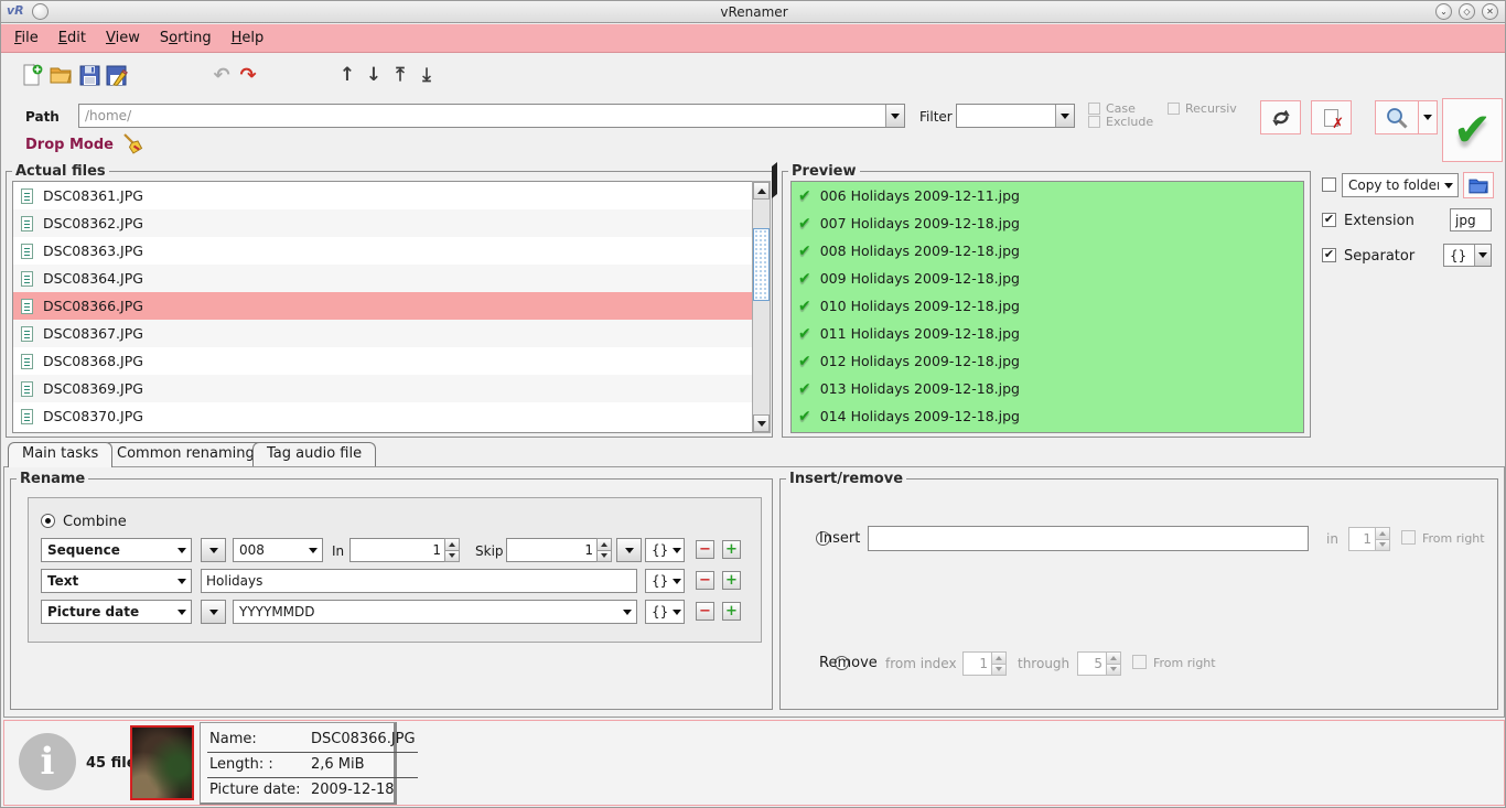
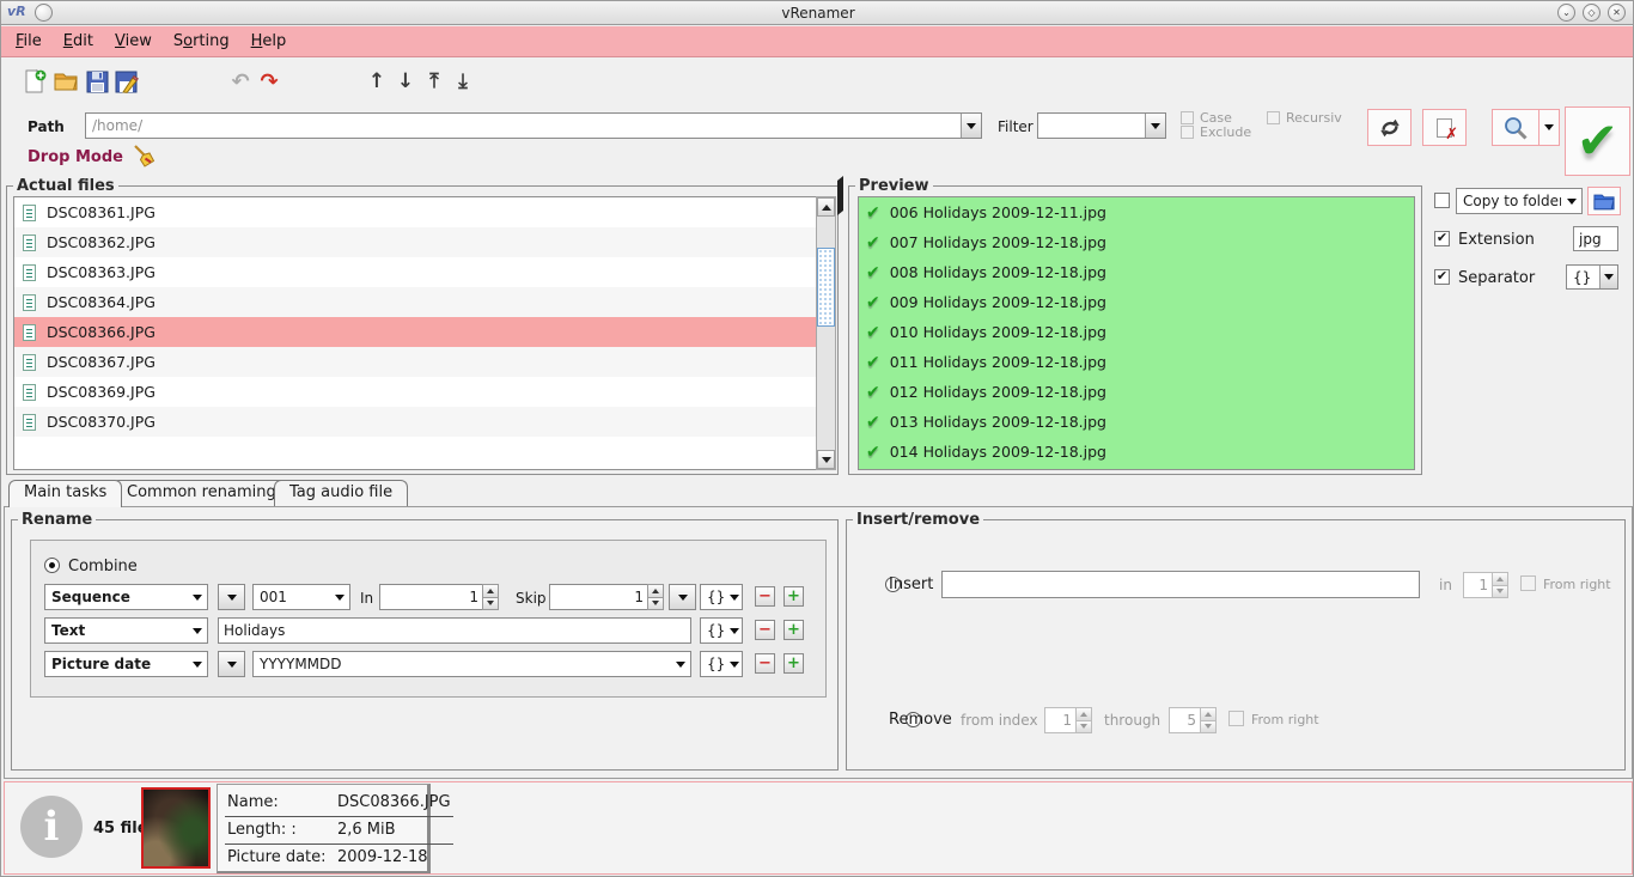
  vR
  vRenamer
  ⌄
  ◇
  ✕
  File
  Edit
  View
  Sorting
  Help
  ↶
  ↷
  ↑
  ↓
  ⤒
  ⤓
  Path
  /home/
  Filter
  Case
  Exclude
  Recursiv
  ✗
  ✔
  Drop Mode
  Actual files
  DSC08361.JPG
  DSC08362.JPG
  DSC08363.JPG
  DSC08364.JPG
  DSC08366.JPG
  DSC08367.JPG
- DSC08368.JPG
  DSC08369.JPG
  DSC08370.JPG
  Preview
  ✔
  006 Holidays 2009-12-11.jpg
  ✔
  007 Holidays 2009-12-18.jpg
  ✔
  008 Holidays 2009-12-18.jpg
  ✔
  009 Holidays 2009-12-18.jpg
  ✔
  010 Holidays 2009-12-18.jpg
  ✔
  011 Holidays 2009-12-18.jpg
  ✔
  012 Holidays 2009-12-18.jpg
  ✔
  013 Holidays 2009-12-18.jpg
  ✔
  014 Holidays 2009-12-18.jpg
  Copy to folde
  Extension
  jpg
  Separator
  {}
  Main tasks
  Common renaming
  Tag audio file
  Rename
  Combine
  Sequence
- 008
+ 001
  In
  1
  Skip
  1
  {}
  −
  +
  Text
  Holidays
  {}
  −
  +
  Picture date
  YYYYMMDD
  {}
  −
  +
  Insert/remove
  Insert
  in
  1
  From right
  Remove
  from index
  1
  through
  5
  From right
  i
  45 fil
  Name:
  DSC08366.JPG
  Length: :
  2,6 MiB
  Picture date:
  2009-12-18
